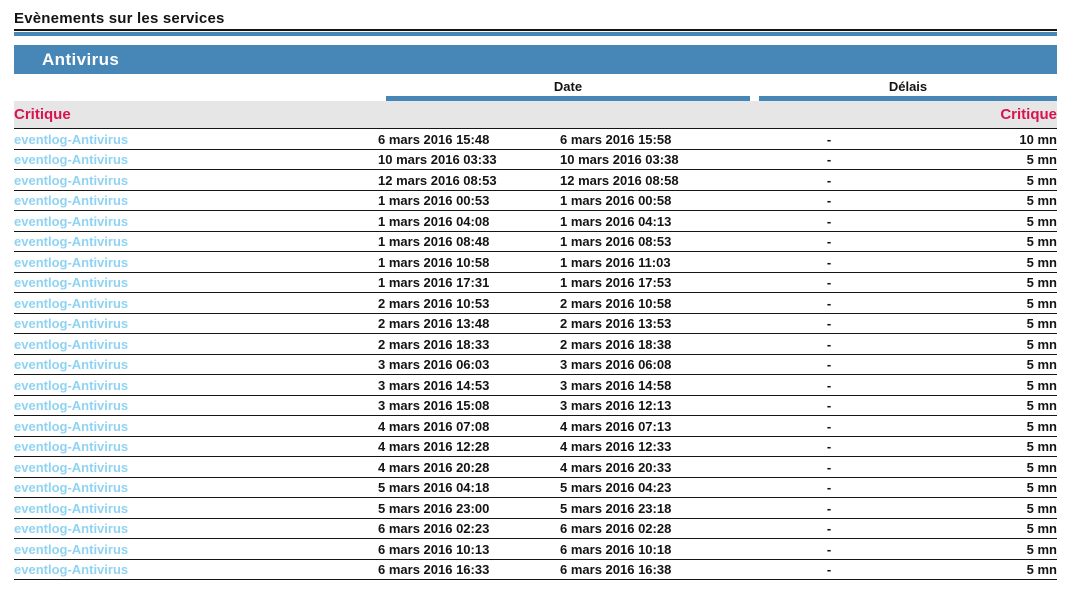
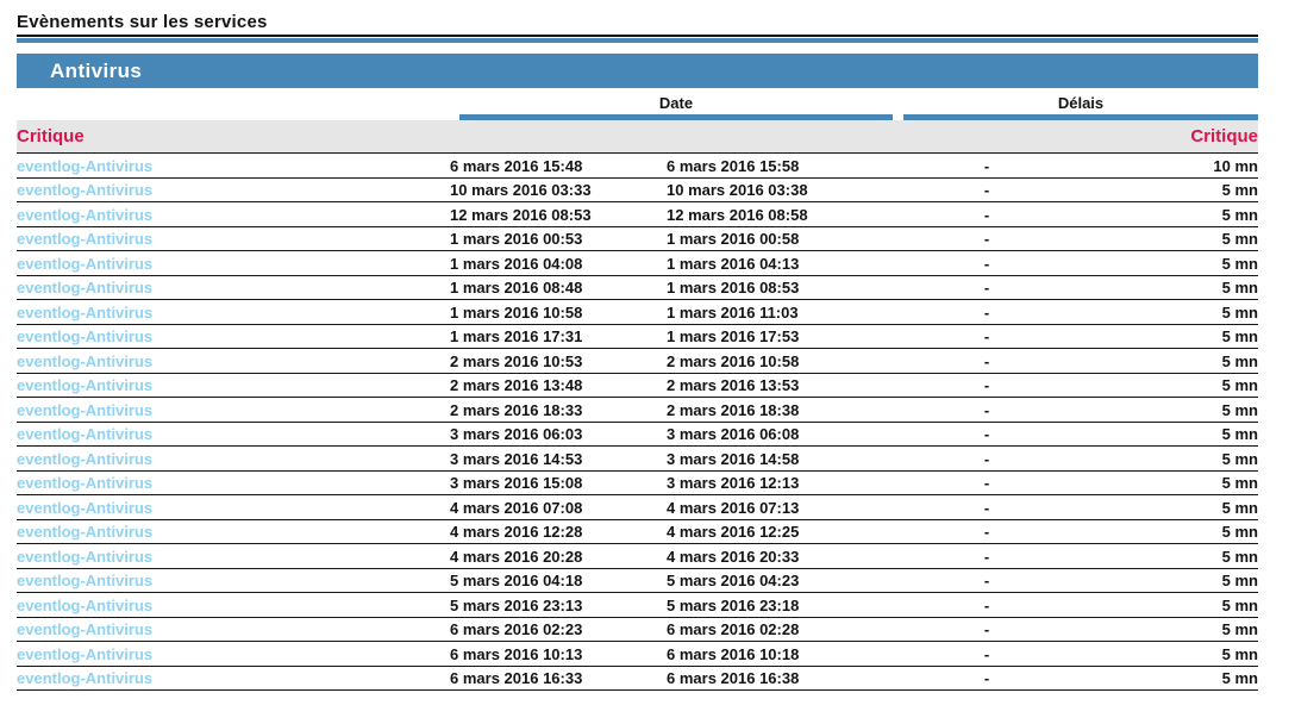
  Evènements sur les services
  Antivirus
  	Date	Délais
  Critique		Critique
  eventlog-Antivirus	6 mars 2016 15:48	6 mars 2016 15:58	-	10 mn
  eventlog-Antivirus	10 mars 2016 03:33	10 mars 2016 03:38	-	5 mn
  eventlog-Antivirus	12 mars 2016 08:53	12 mars 2016 08:58	-	5 mn
  eventlog-Antivirus	1 mars 2016 00:53	1 mars 2016 00:58	-	5 mn
  eventlog-Antivirus	1 mars 2016 04:08	1 mars 2016 04:13	-	5 mn
  eventlog-Antivirus	1 mars 2016 08:48	1 mars 2016 08:53	-	5 mn
  eventlog-Antivirus	1 mars 2016 10:58	1 mars 2016 11:03	-	5 mn
  eventlog-Antivirus	1 mars 2016 17:31	1 mars 2016 17:53	-	5 mn
  eventlog-Antivirus	2 mars 2016 10:53	2 mars 2016 10:58	-	5 mn
  eventlog-Antivirus	2 mars 2016 13:48	2 mars 2016 13:53	-	5 mn
  eventlog-Antivirus	2 mars 2016 18:33	2 mars 2016 18:38	-	5 mn
  eventlog-Antivirus	3 mars 2016 06:03	3 mars 2016 06:08	-	5 mn
  eventlog-Antivirus	3 mars 2016 14:53	3 mars 2016 14:58	-	5 mn
  eventlog-Antivirus	3 mars 2016 15:08	3 mars 2016 12:13	-	5 mn
  eventlog-Antivirus	4 mars 2016 07:08	4 mars 2016 07:13	-	5 mn
- eventlog-Antivirus	4 mars 2016 12:28	4 mars 2016 12:33	-	5 mn
+ eventlog-Antivirus	4 mars 2016 12:28	4 mars 2016 12:25	-	5 mn
  eventlog-Antivirus	4 mars 2016 20:28	4 mars 2016 20:33	-	5 mn
  eventlog-Antivirus	5 mars 2016 04:18	5 mars 2016 04:23	-	5 mn
- eventlog-Antivirus	5 mars 2016 23:00	5 mars 2016 23:18	-	5 mn
+ eventlog-Antivirus	5 mars 2016 23:13	5 mars 2016 23:18	-	5 mn
  eventlog-Antivirus	6 mars 2016 02:23	6 mars 2016 02:28	-	5 mn
  eventlog-Antivirus	6 mars 2016 10:13	6 mars 2016 10:18	-	5 mn
  eventlog-Antivirus	6 mars 2016 16:33	6 mars 2016 16:38	-	5 mn
